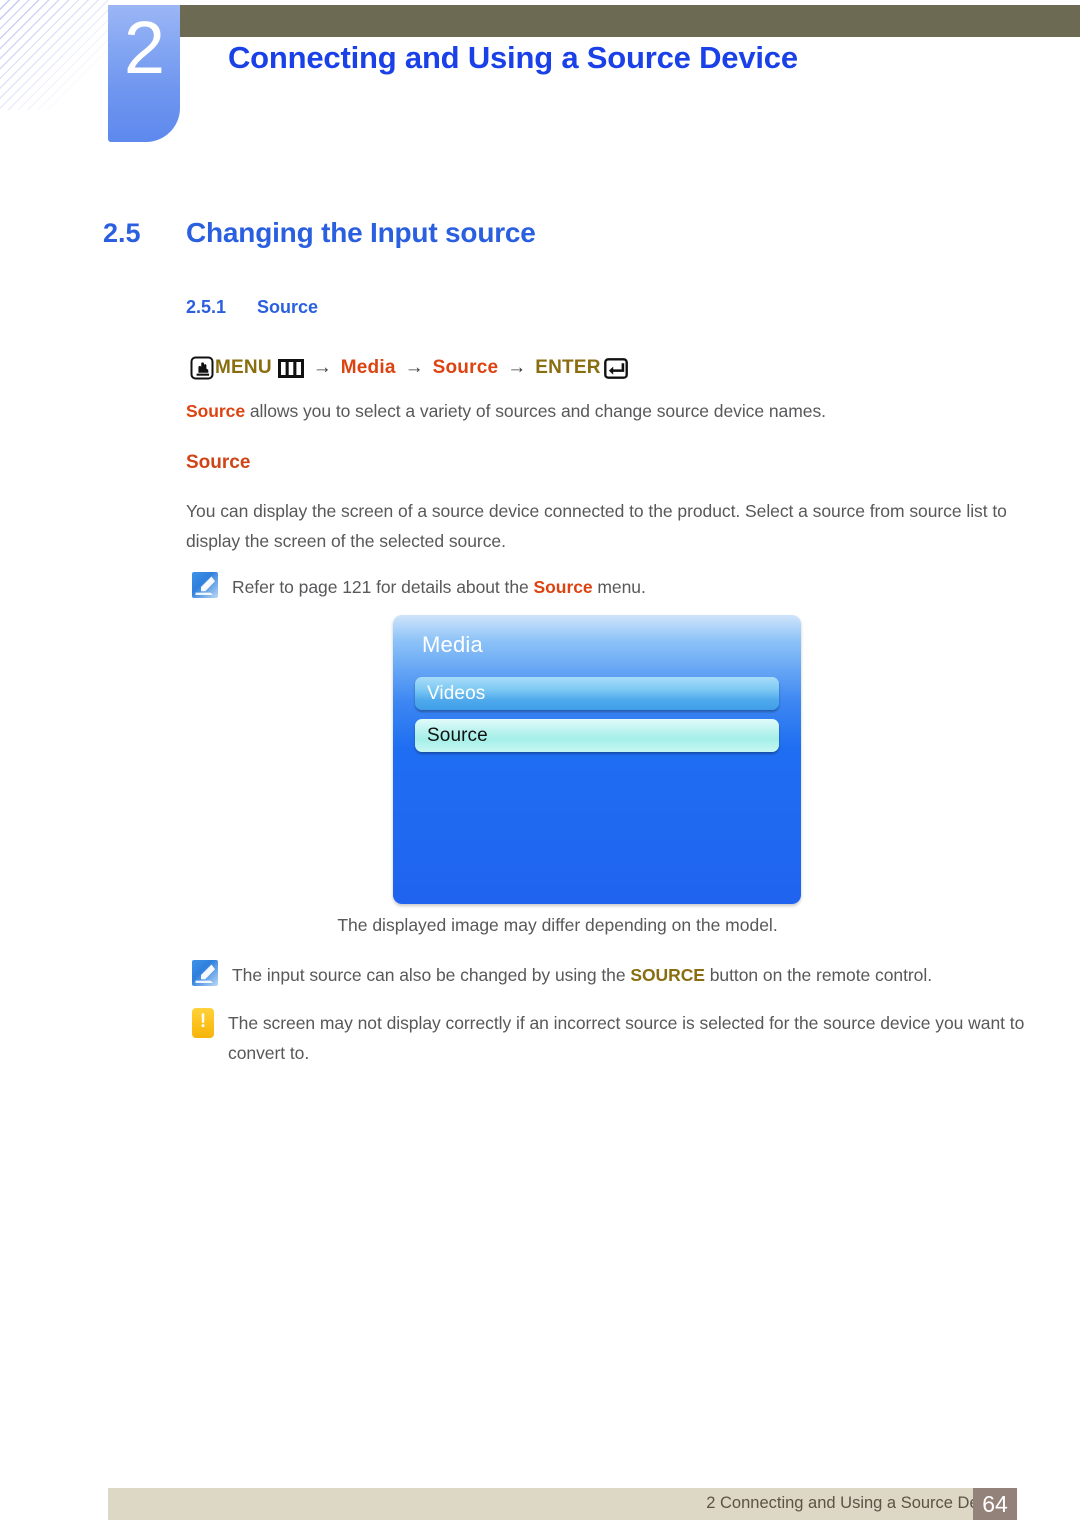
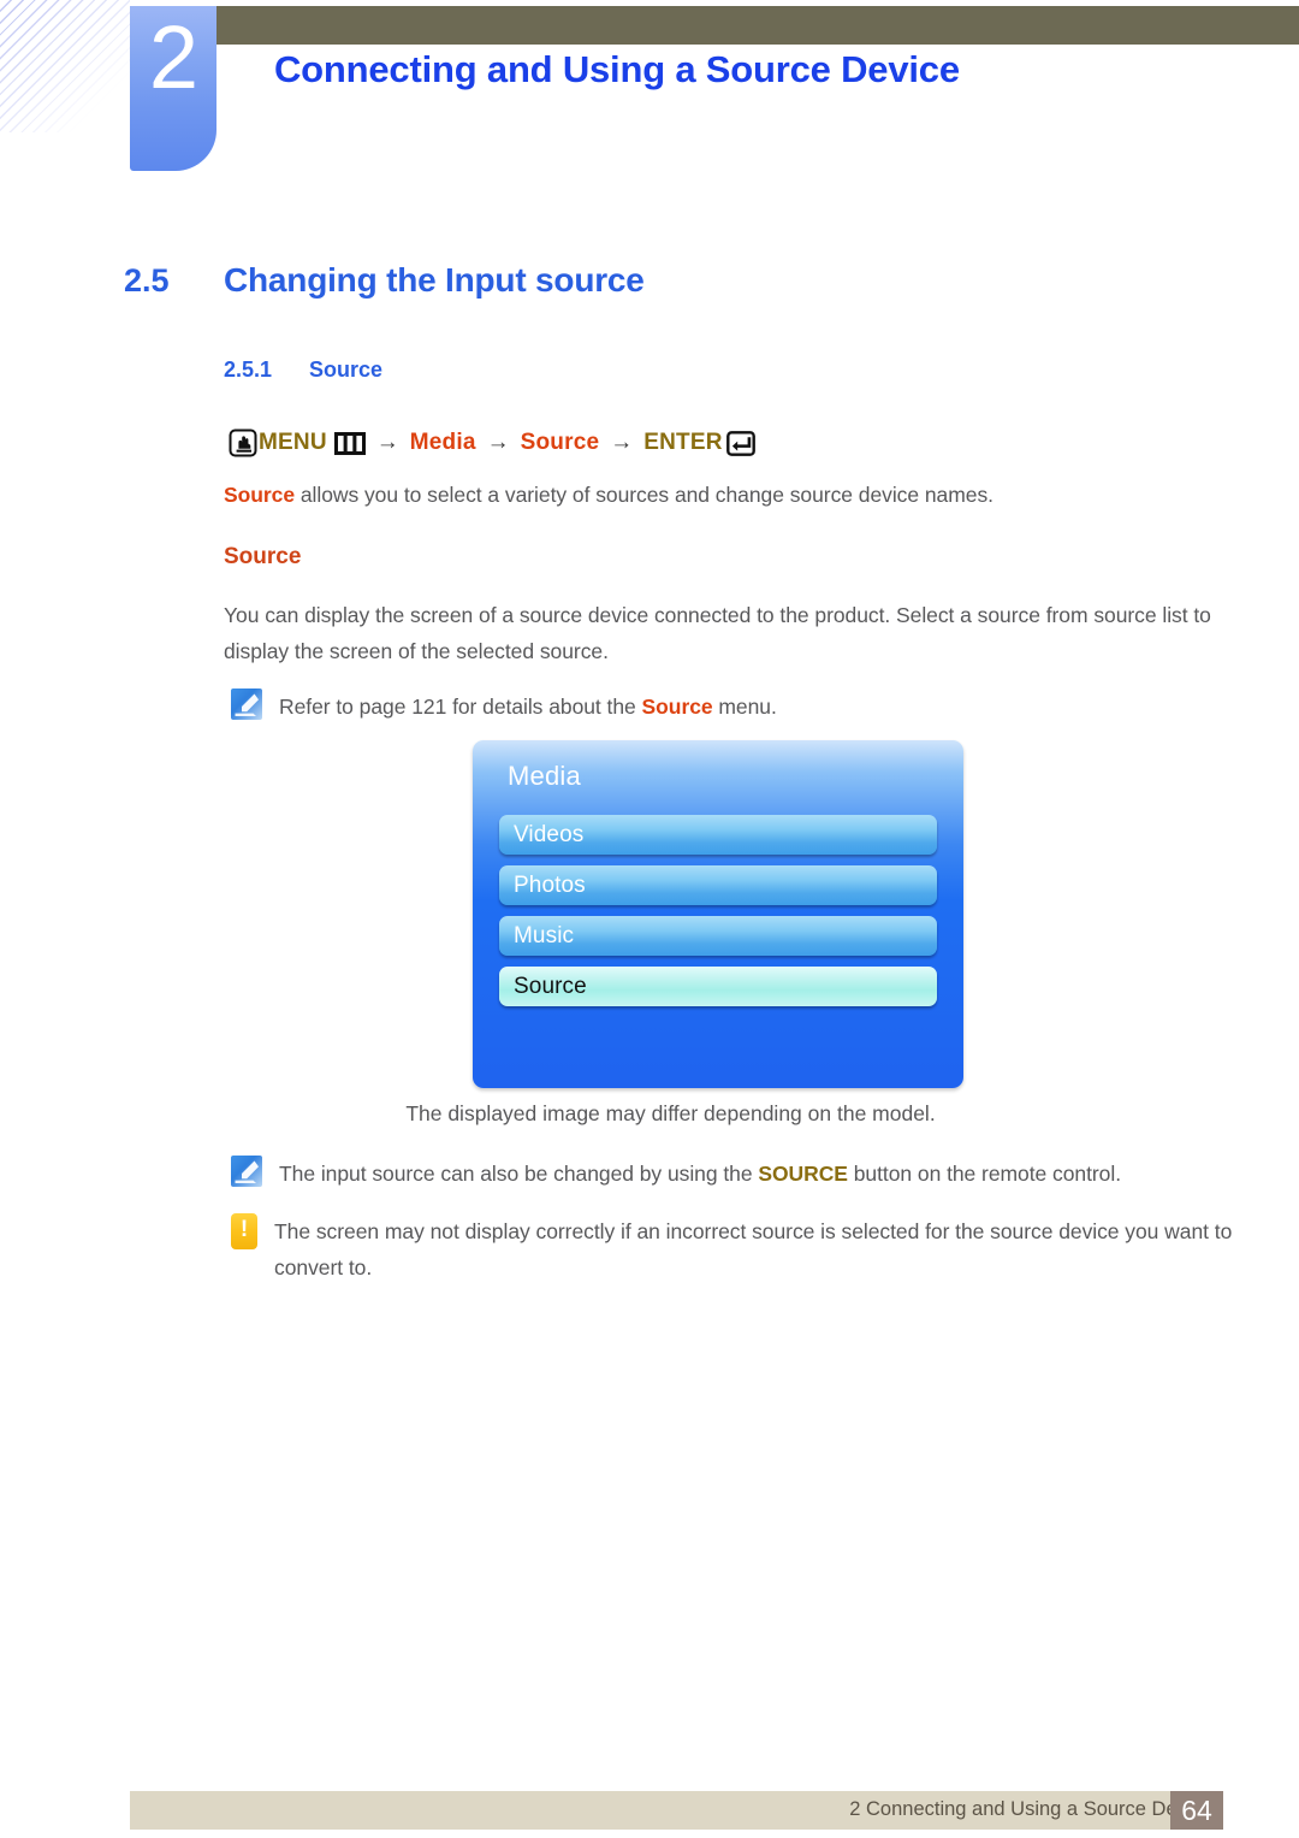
  2
  Connecting and Using a Source Device
  2.5
  Changing the Input source
  2.5.1
  Source
  MENU
  →
  Media
  →
  Source
  →
  ENTER
  Source allows you to select a variety of sources and change source device names.
  Source
  You can display the screen of a source device connected to the product. Select a source from source list to display the screen of the selected source.
  Refer to page 121 for details about the Source menu.
  Media
  Videos
+ Photos
+ Music
  Source
  The displayed image may differ depending on the model.
  The input source can also be changed by using the SOURCE button on the remote control.
  !
  The screen may not display correctly if an incorrect source is selected for the source device you want to convert to.
  2 Connecting and Using a Source D
  64
